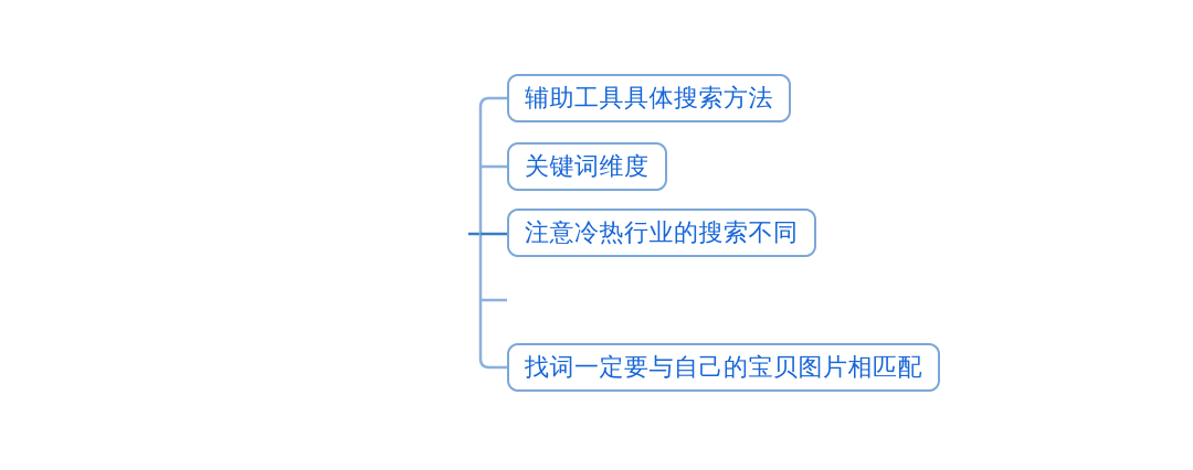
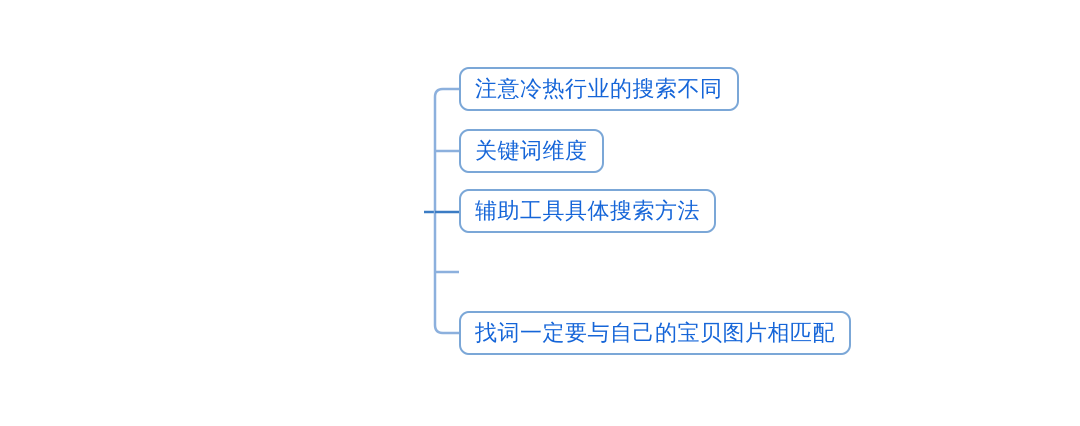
- 辅助工具具体搜索方法
+ 注意冷热行业的搜索不同
  关键词维度
- 注意冷热行业的搜索不同
+ 辅助工具具体搜索方法
  找词一定要与自己的宝贝图片相匹配
